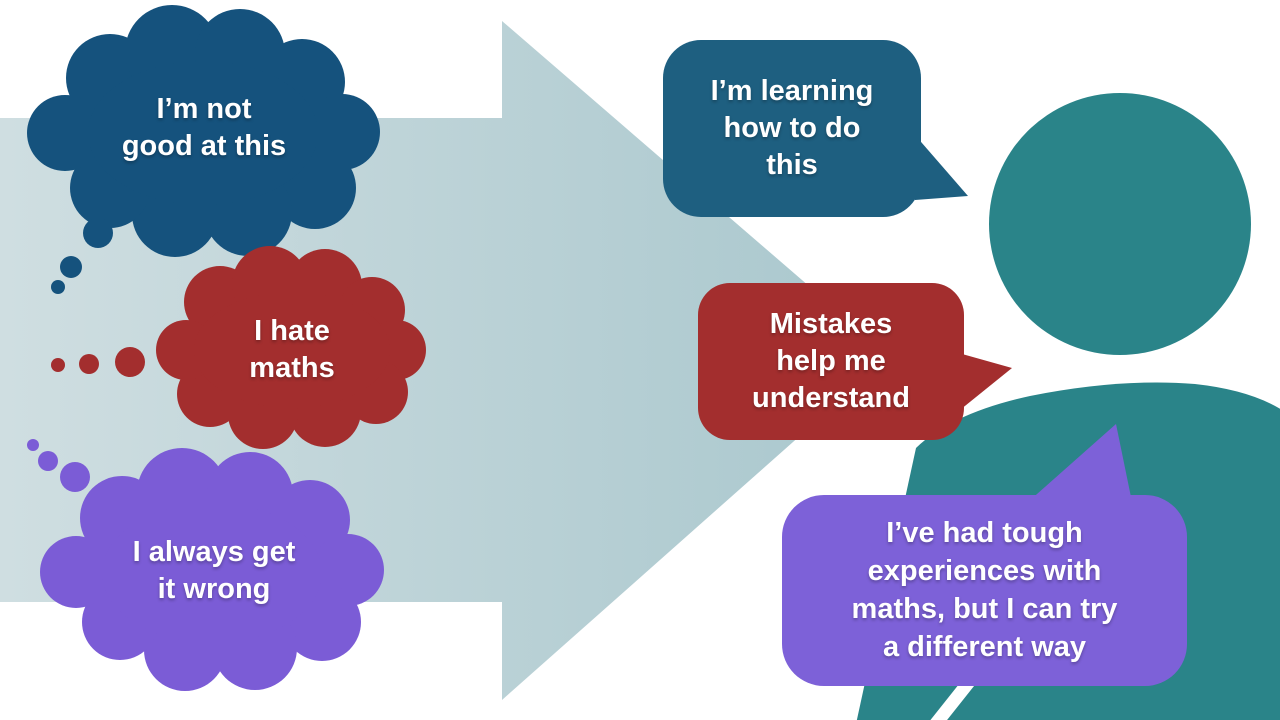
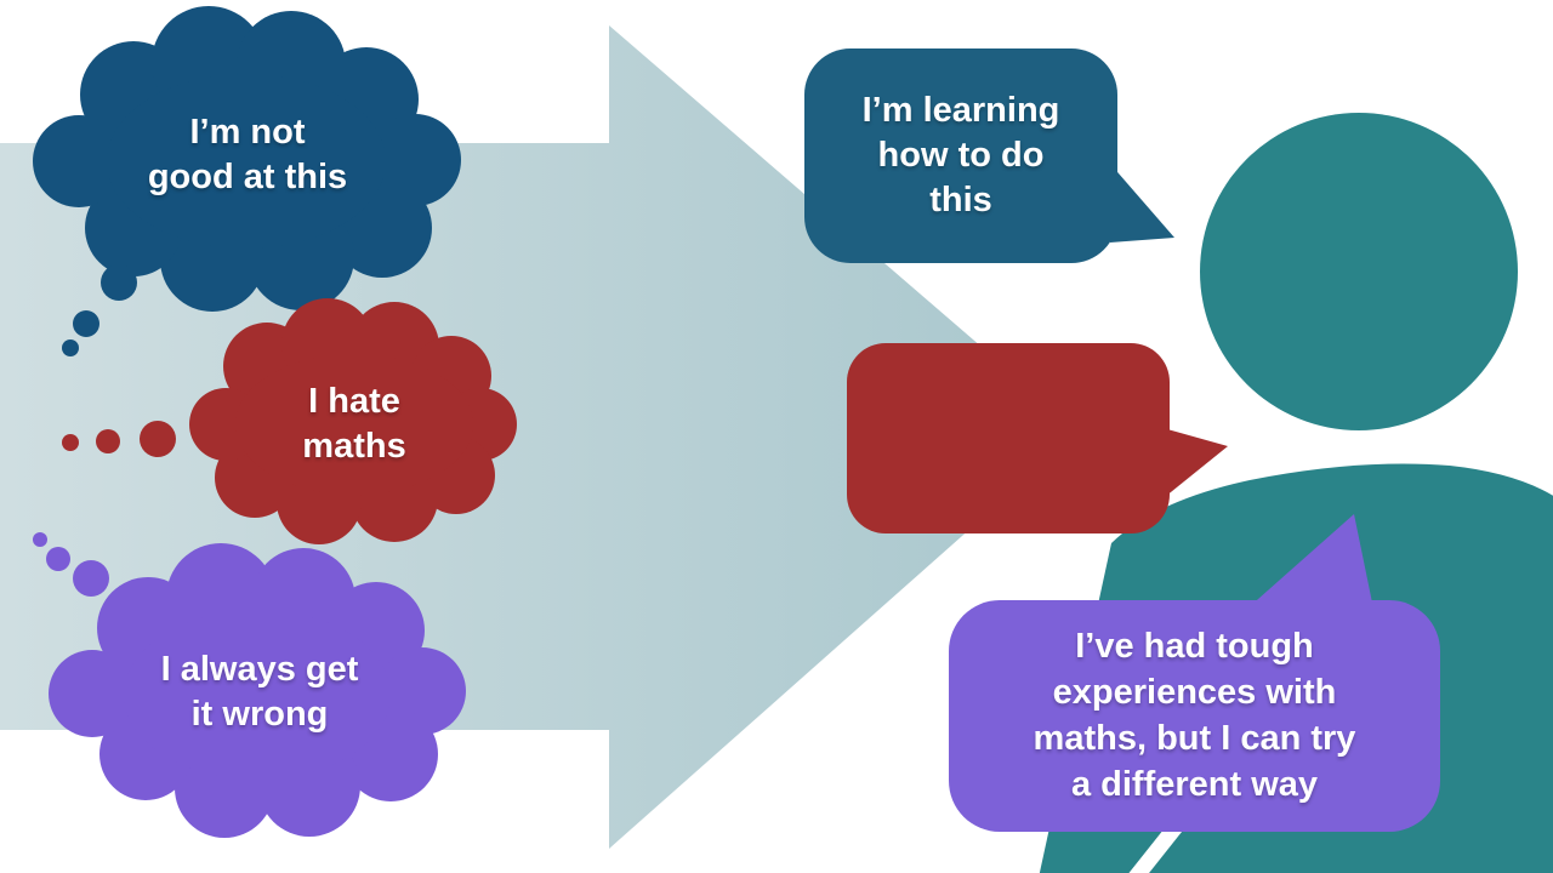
  I’m not
  good at this
  I hate
  maths
  I always get
  it wrong
  I’m learning
  how to do
  this
- Mistakes
- help me
- understand
  I’ve had tough
  experiences with
  maths, but I can try
  a different way
